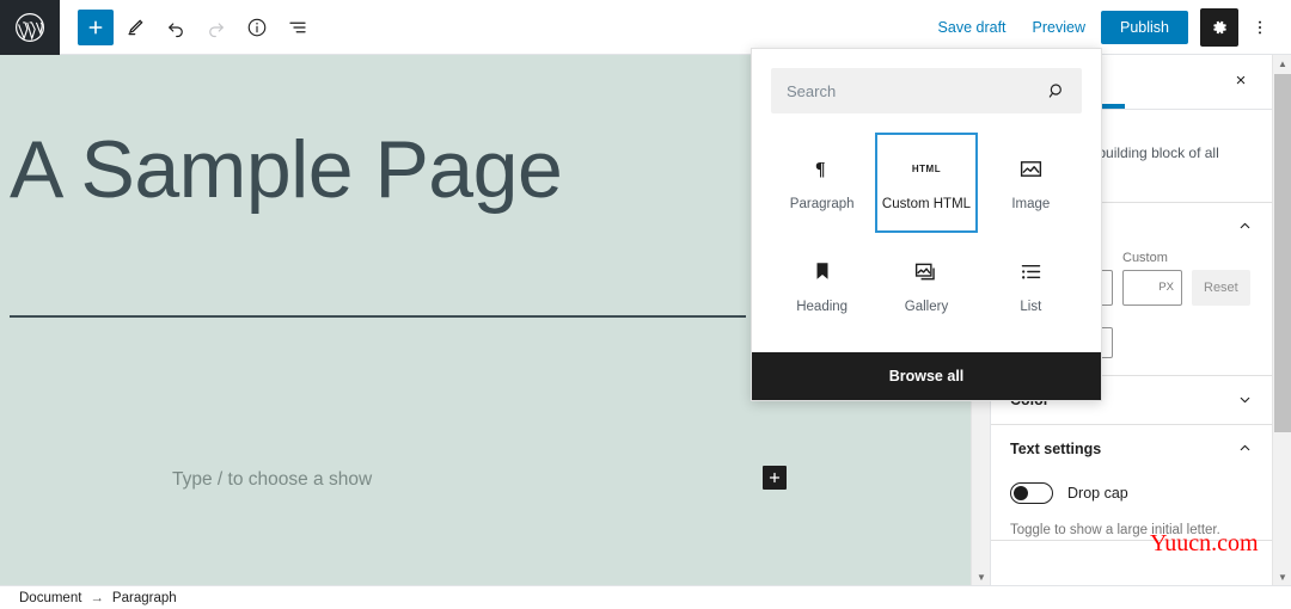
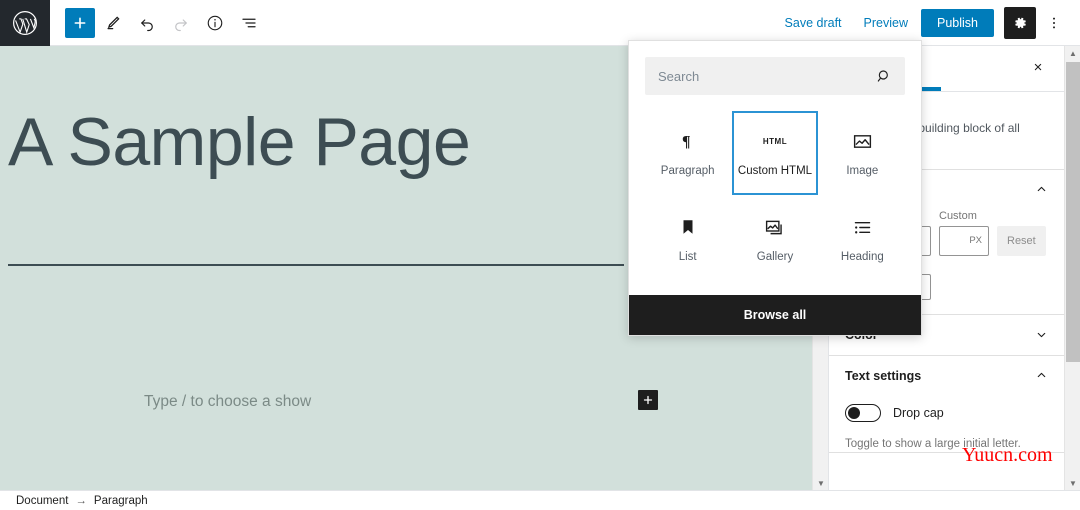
  Save draft
  Preview
  Publish
  A Sample Page
  Type / to choose a show
  ▼
  ×
  Custom
  PX
  Reset
  Text settings
  Drop cap
  Toggle to show a large initial letter.
  ▲
  ▼
  Yuucn.com
  Document
  →
  Paragraph
  Search
  ¶
  Paragraph
  HTML
  Custom HTML
  Image
- Heading
+ List
  Gallery
- List
+ Heading
  Browse all
